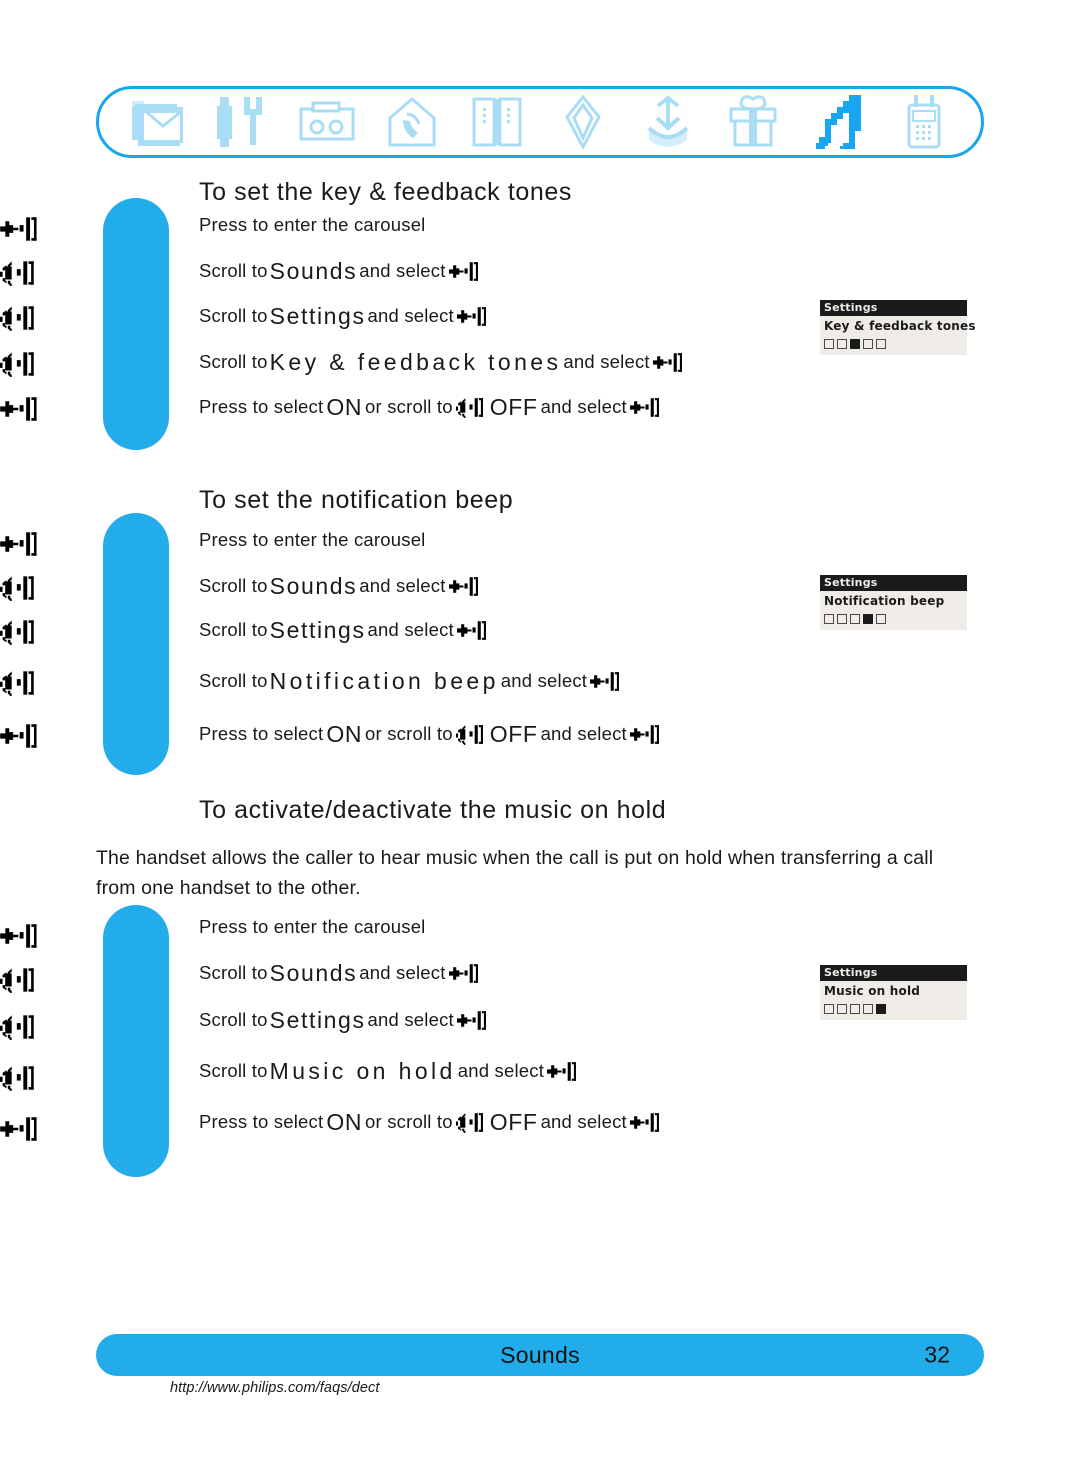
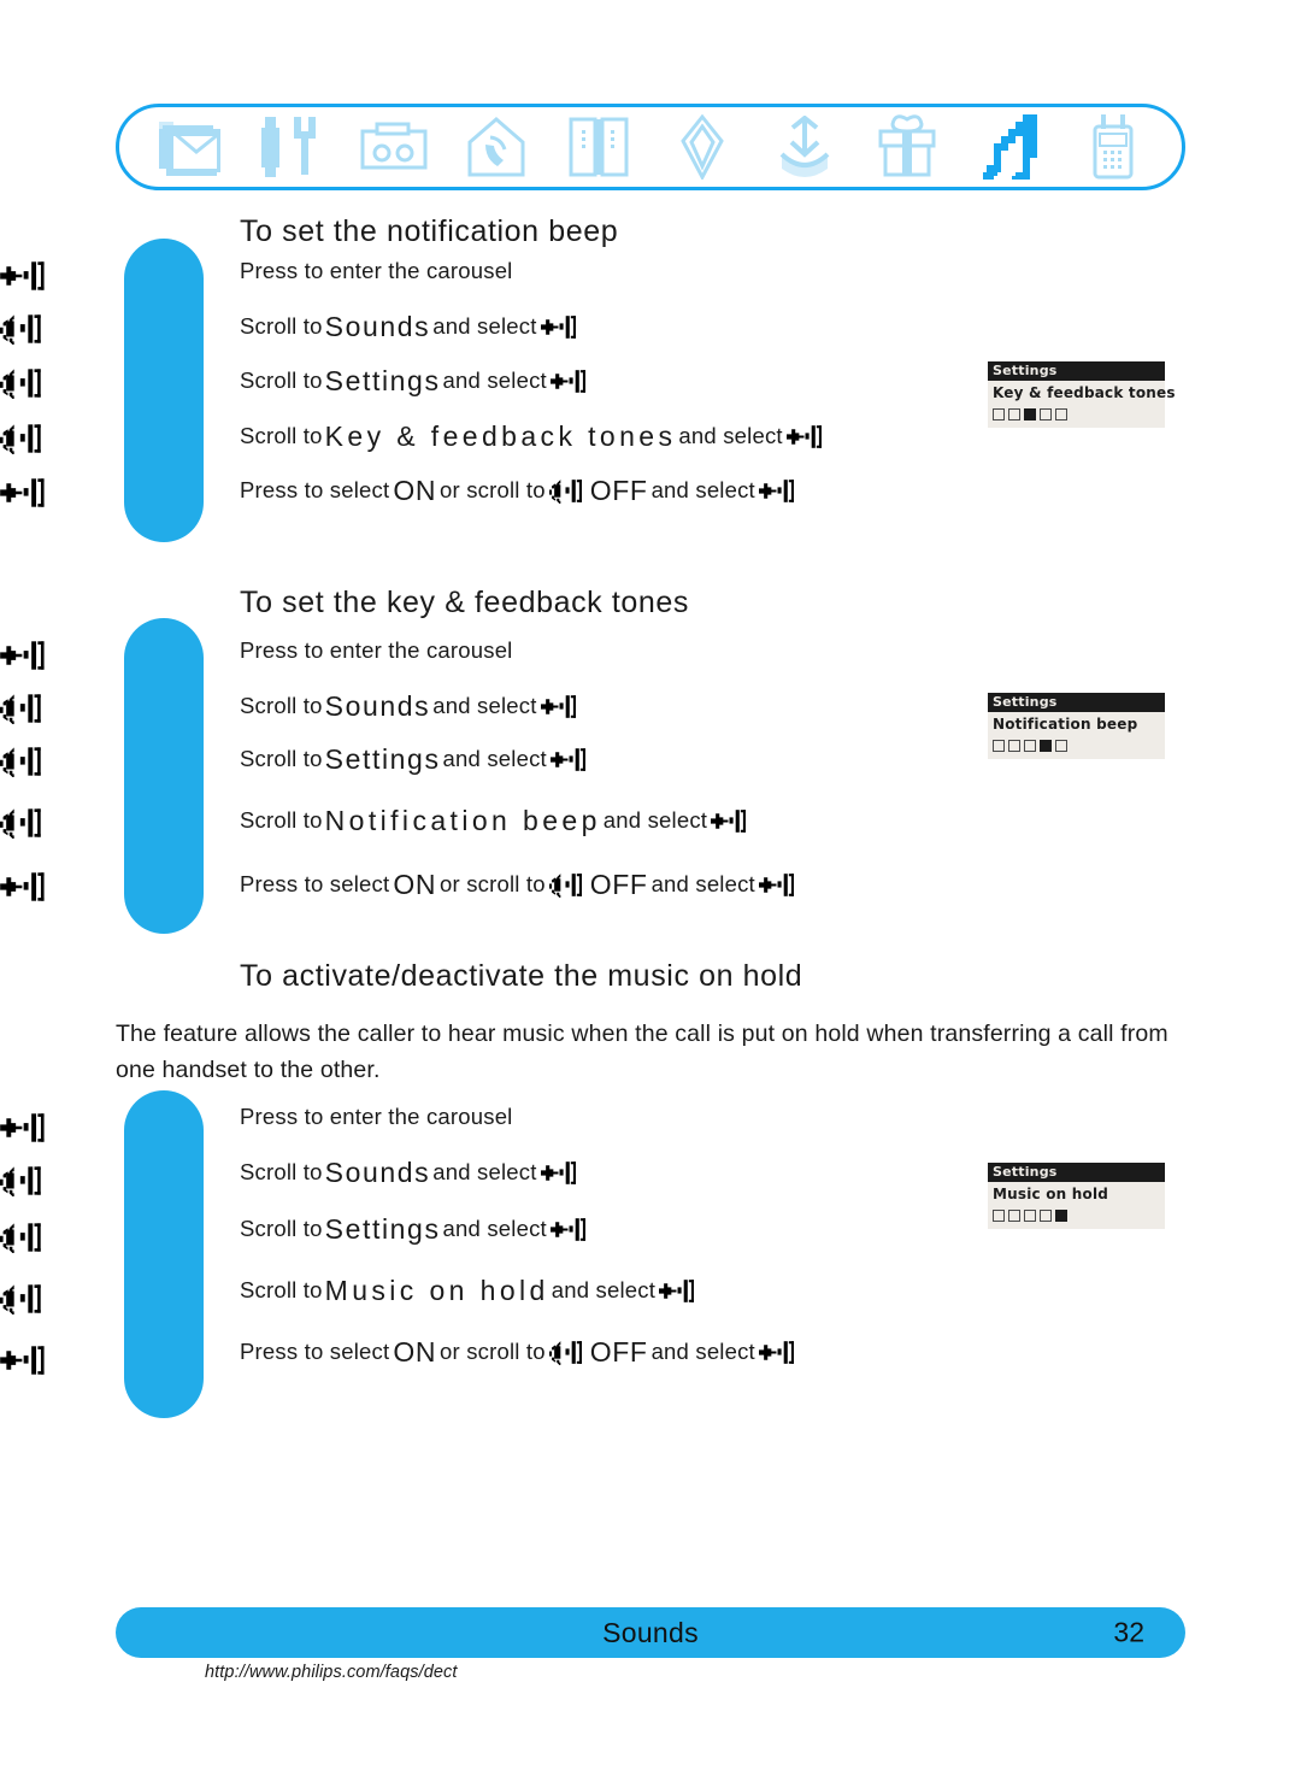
- To set the key & feedback tones
+ To set the notification beep
  Press to enter the carousel
  Scroll to
  Sounds
  and select
  Scroll to
  Settings
  and select
  Scroll to
  Key & feedback tones
  and select
  Press to select
  ON
  or scroll to
  OFF
  and select
  Settings
  Key & feedback tones
- To set the notification beep
+ To set the key & feedback tones
  Press to enter the carousel
  Scroll to
  Sounds
  and select
  Scroll to
  Settings
  and select
  Scroll to
  Notification beep
  and select
  Press to select
  ON
  or scroll to
  OFF
  and select
  Settings
  Notification beep
  To activate/deactivate the music on hold
- The handset allows the caller to hear music when the call is put on hold when transferring a call from one handset to the other.
+ The feature allows the caller to hear music when the call is put on hold when transferring a call from one handset to the other.
  Press to enter the carousel
  Scroll to
  Sounds
  and select
  Scroll to
  Settings
  and select
  Scroll to
  Music on hold
  and select
  Press to select
  ON
  or scroll to
  OFF
  and select
  Settings
  Music on hold
  Sounds
  32
  http://www.philips.com/faqs/dect
